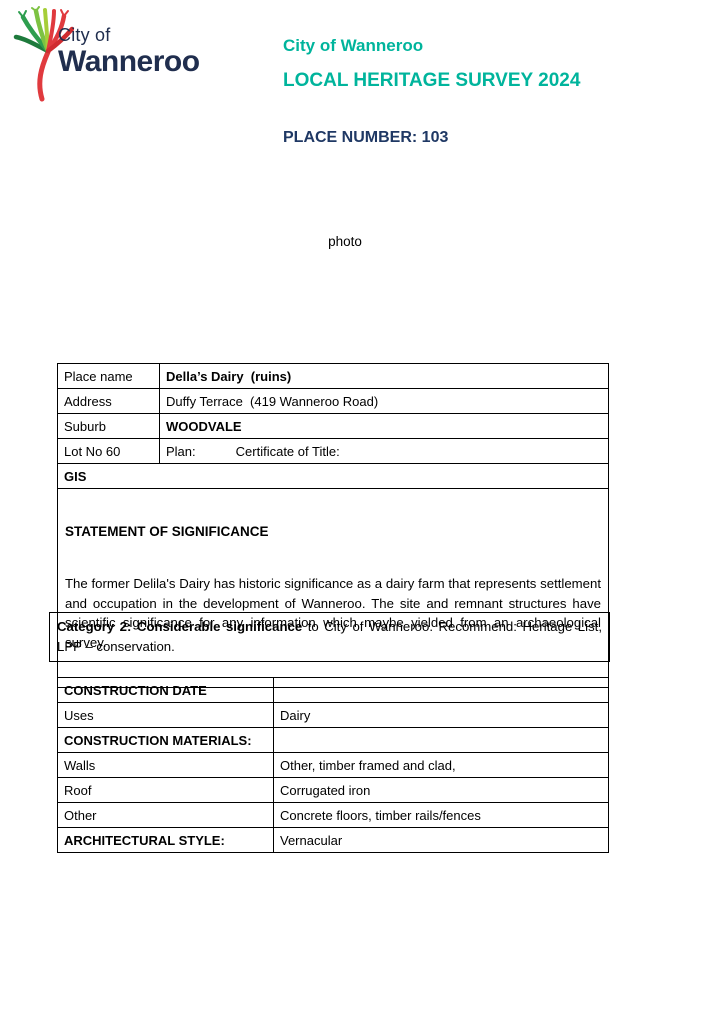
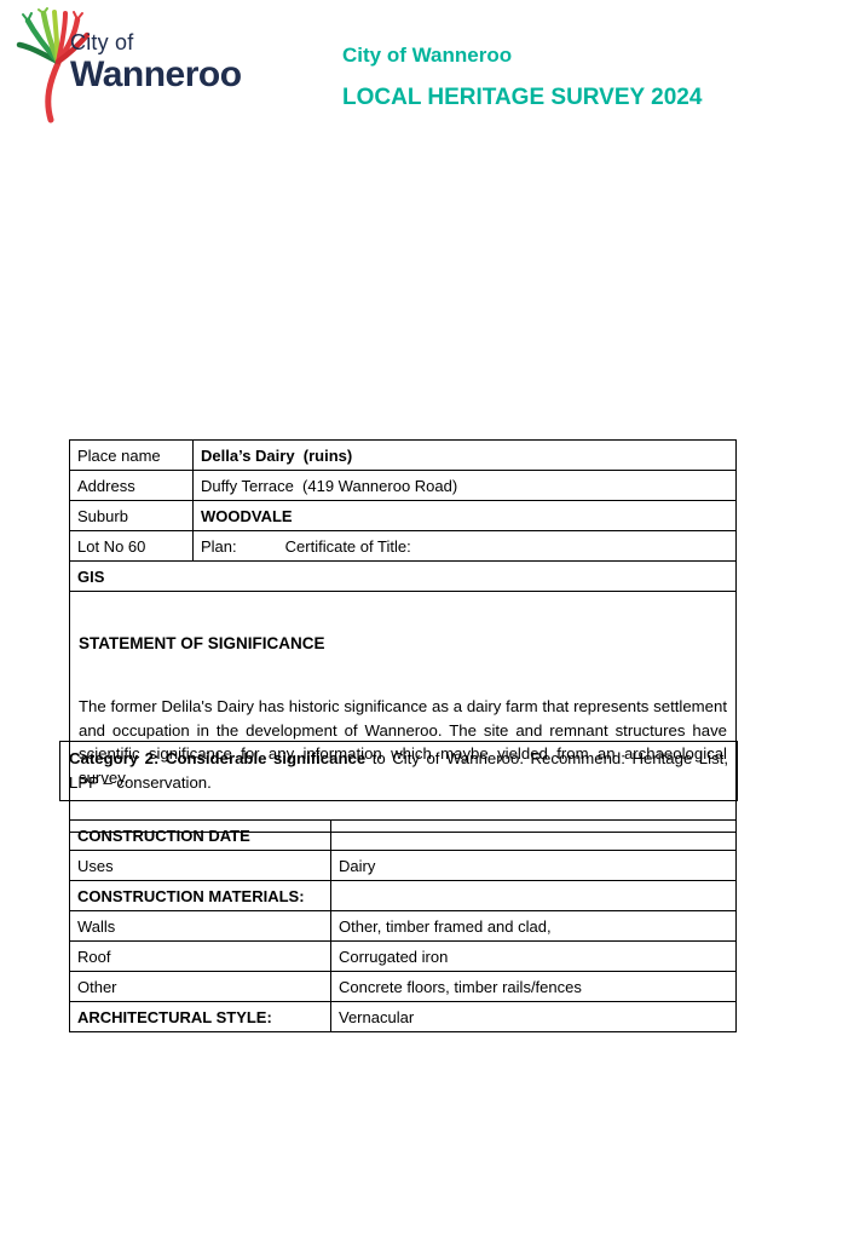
  City of
  Wanneroo
  City of Wanneroo
  LOCAL HERITAGE SURVEY 2024
- PLACE NUMBER: 103
- photo
  Place name	Della’s Dairy (ruins)
  Address	Duffy Terrace (419 Wanneroo Road)
  Suburb	WOODVALE
  Lot No 60	Plan: Certificate of Title:
  GIS
  STATEMENT OF SIGNIFICANCE The former Delila's Dairy has historic significance as a dairy farm that represents settlement and occupation in the development of Wanneroo. The site and remnant structures have scientific significance for any information which maybe yielded from an archaeological survey.
  Category 2: Considerable significance to City of Wanneroo. Recommend: Heritage List, LPP – conservation.
  CONSTRUCTION DATE
  Uses	Dairy
  CONSTRUCTION MATERIALS:
  Walls	Other, timber framed and clad,
  Roof	Corrugated iron
  Other	Concrete floors, timber rails/fences
  ARCHITECTURAL STYLE:	Vernacular
